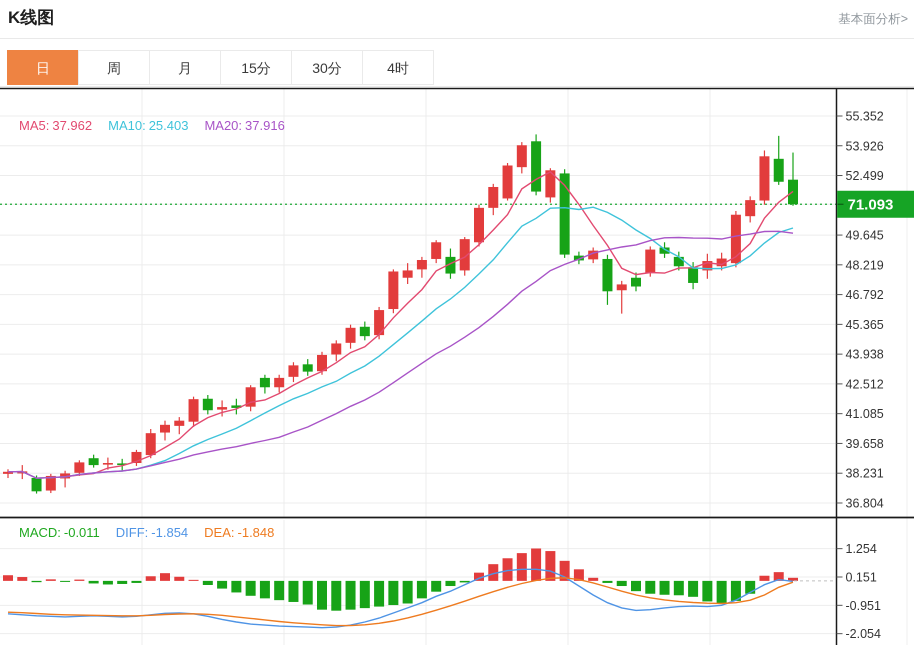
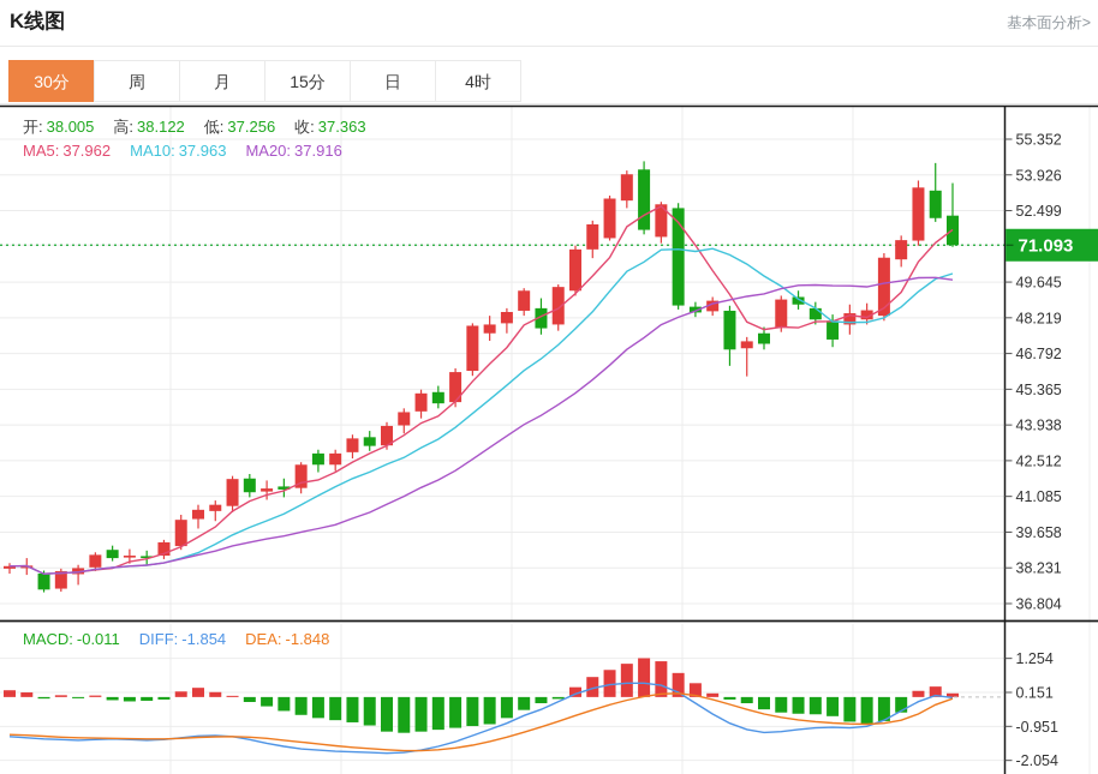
  K线图
  基本面分析>
- 日
+ 30分
  周
  月
  15分
- 30分
+ 日
  4时
  55.352
  53.926
  52.499
  49.645
  48.219
  46.792
  45.365
  43.938
  42.512
  41.085
  39.658
  38.231
  36.804
  1.254
  0.151
  -0.951
  -2.054
  71.093
+ 开: 38.005
+ 高: 38.122
+ 低: 37.256
+ 收: 37.363
  MA5: 37.962
- MA10: 25.403
+ MA10: 37.963
  MA20: 37.916
  MACD: -0.011
  DIFF: -1.854
  DEA: -1.848
